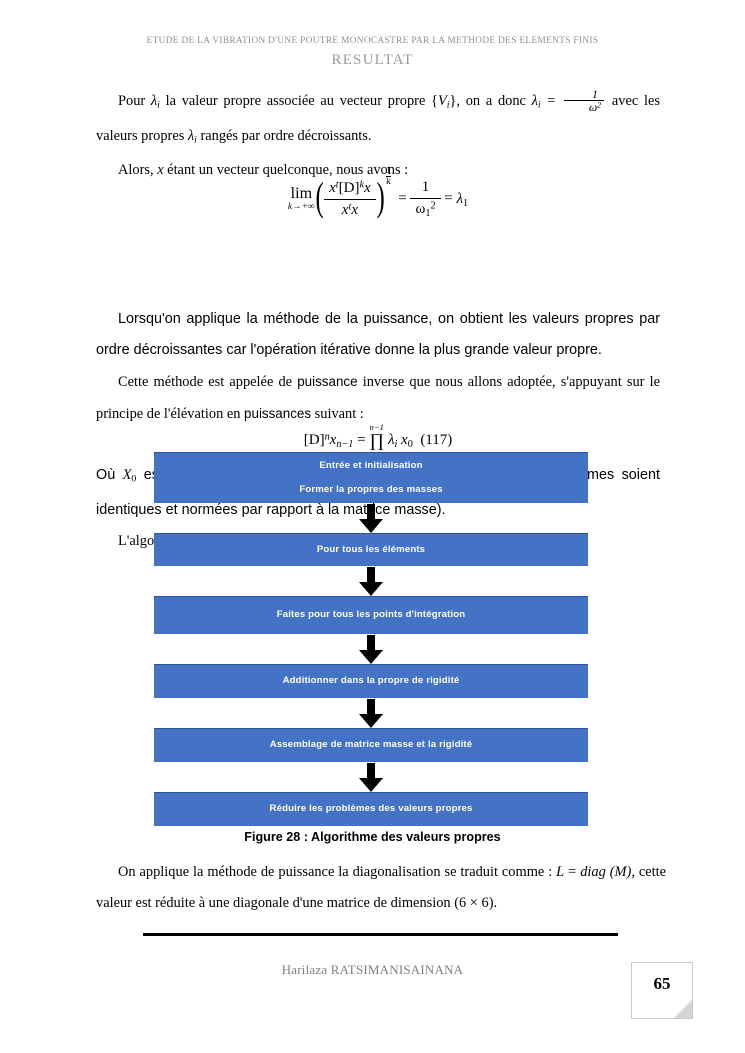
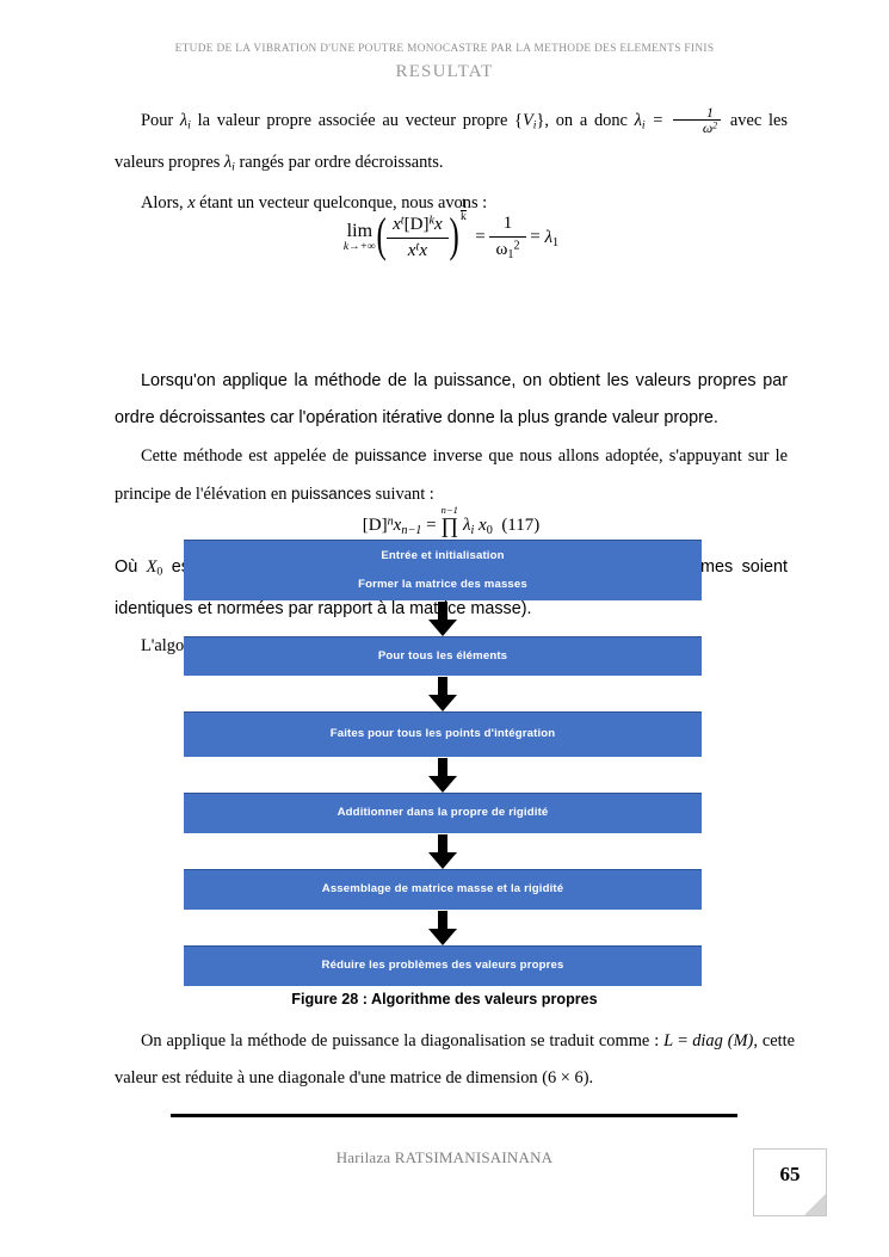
  ETUDE DE LA VIBRATION D'UNE POUTRE MONOCASTRE PAR LA METHODE DES ELEMENTS FINIS
  RESULTAT
  Pour λi la valeur propre associée au vecteur propre {Vi}, on a donc λi =
  1
  ω2
  avec les valeurs propres λi rangés par ordre décroissants.
  Alors, x étant un vecteur quelconque, nous avons :
  lim
  k→+∞
  (
  xt[D]kx
  xtx
  )
  1
  k
  =
  1
  ω12
  = λ1
  Lorsqu'on applique la méthode de la puissance, on obtient les valeurs propres par ordre décroissantes car l'opération itérative donne la plus grande valeur propre.
  Cette méthode est appelée de puissance inverse que nous allons adoptée, s'appuyant sur le principe de l'élévation en puissances suivant :
  [D]nxn−1 =
  n−1
  ∏
  λi x0 (117)
  Entrée et initialisation
- Former la propres des masses
+ Former la matrice des masses
  Pour tous les éléments
  Faites pour tous les points d'intégration
  Additionner dans la propre de rigidité
  Assemblage de matrice masse et la rigidité
  Réduire les problèmes des valeurs propres
  Figure 28 : Algorithme des valeurs propres
  On applique la méthode de puissance la diagonalisation se traduit comme : L = diag (M), cette valeur est réduite à une diagonale d'une matrice de dimension (6 × 6).
  Harilaza RATSIMANISAINANA
  65
